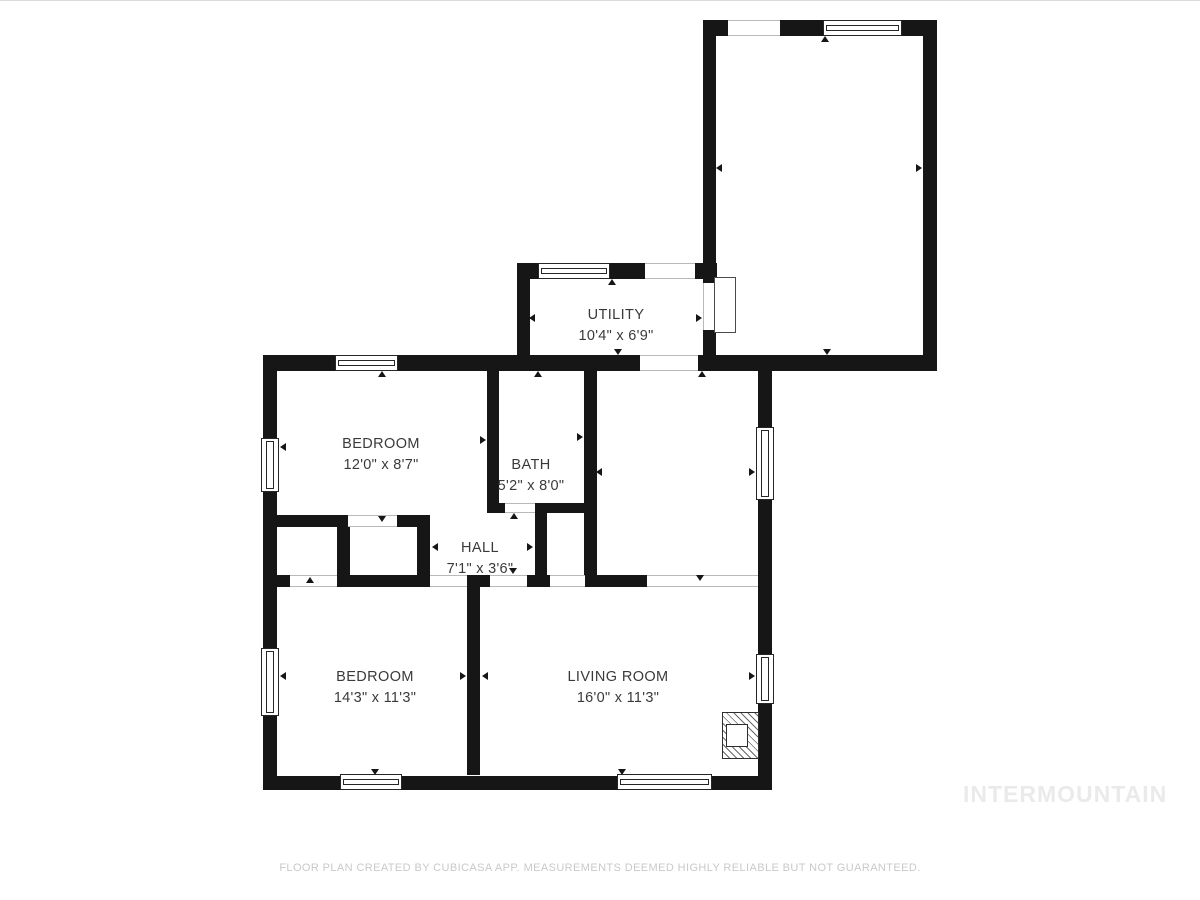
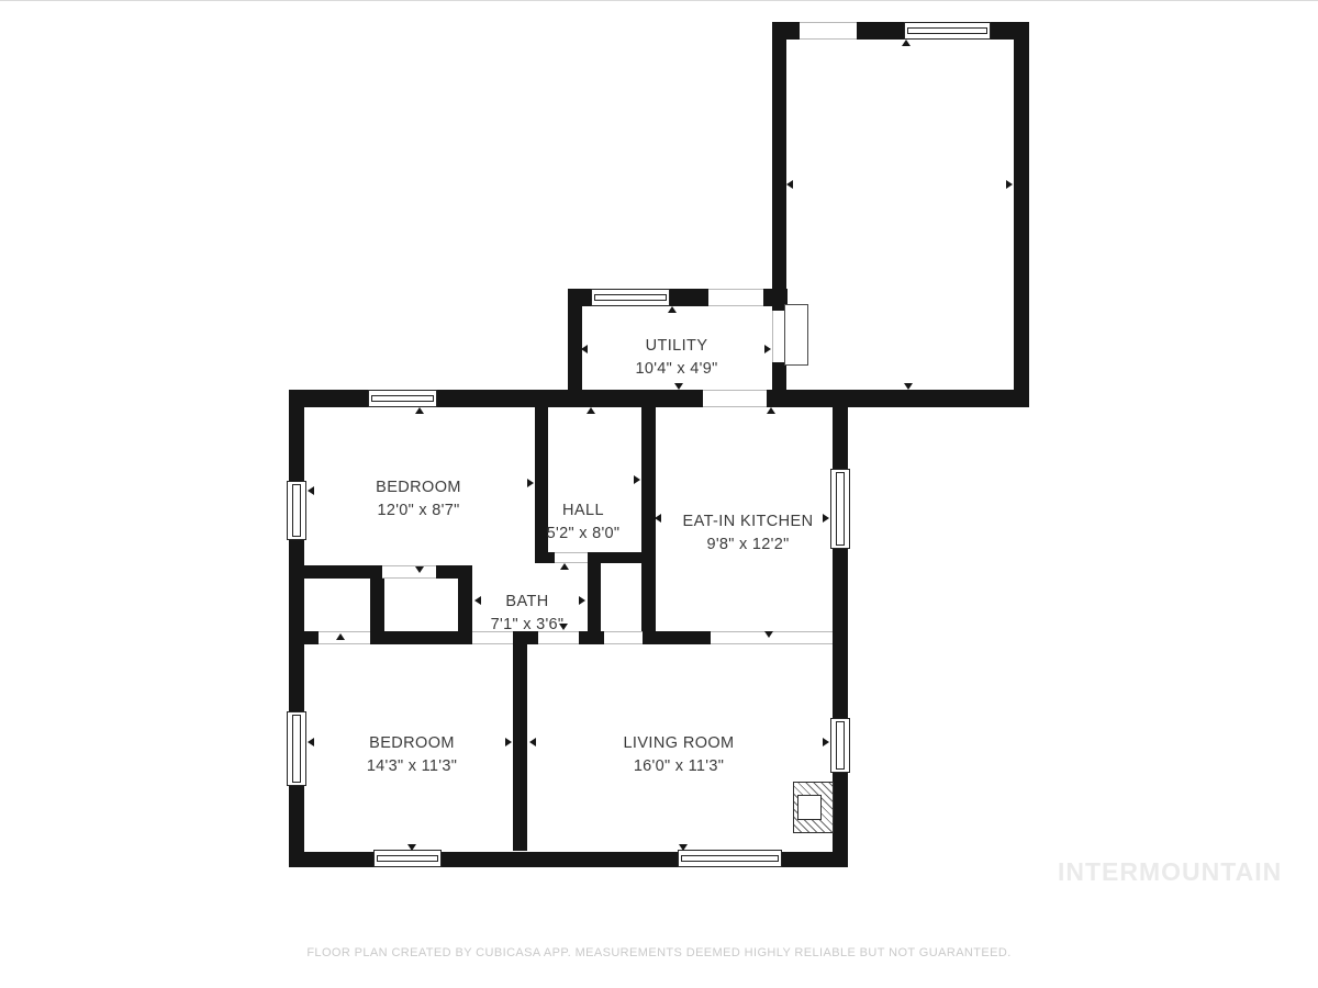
  UTILITY
- 10'4" x 6'9"
+ 10'4" x 4'9"
  BEDROOM
  12'0" x 8'7"
- BATH
+ HALL
  5'2" x 8'0"
+ EAT-IN KITCHEN
+ 9'8" x 12'2"
- HALL
+ BATH
  7'1" x 3'6"
  BEDROOM
  14'3" x 11'3"
  LIVING ROOM
  16'0" x 11'3"
  FLOOR PLAN CREATED BY CUBICASA APP. MEASUREMENTS DEEMED HIGHLY RELIABLE BUT NOT GUARANTEED.
